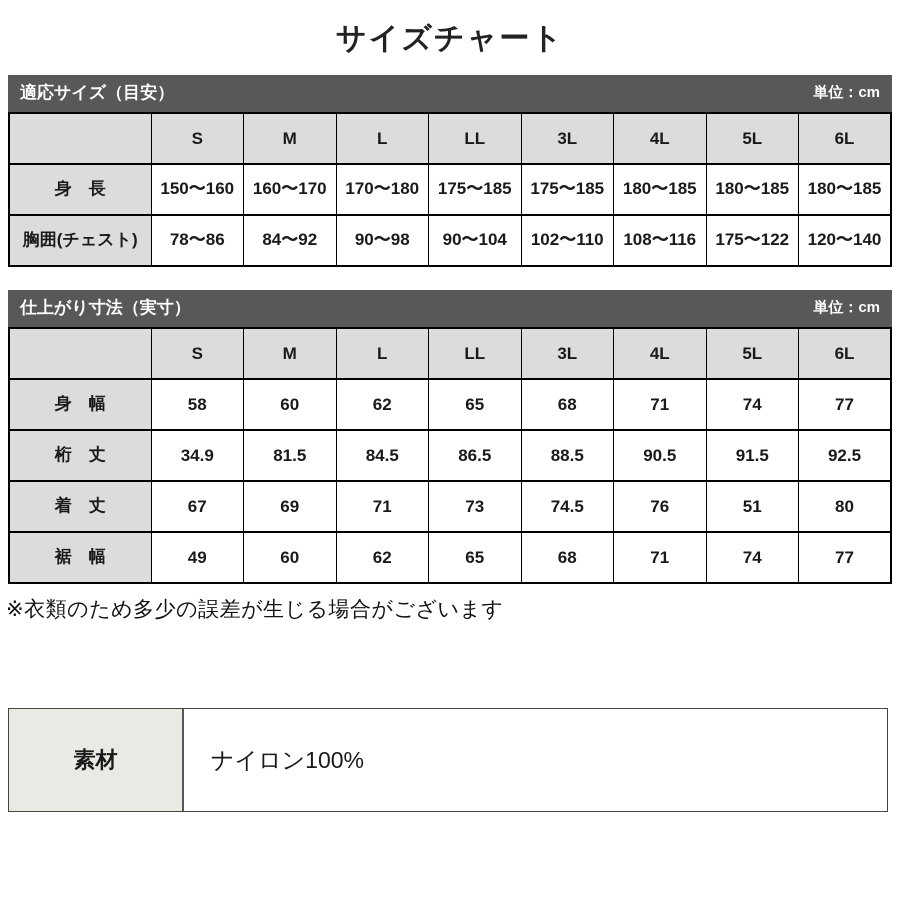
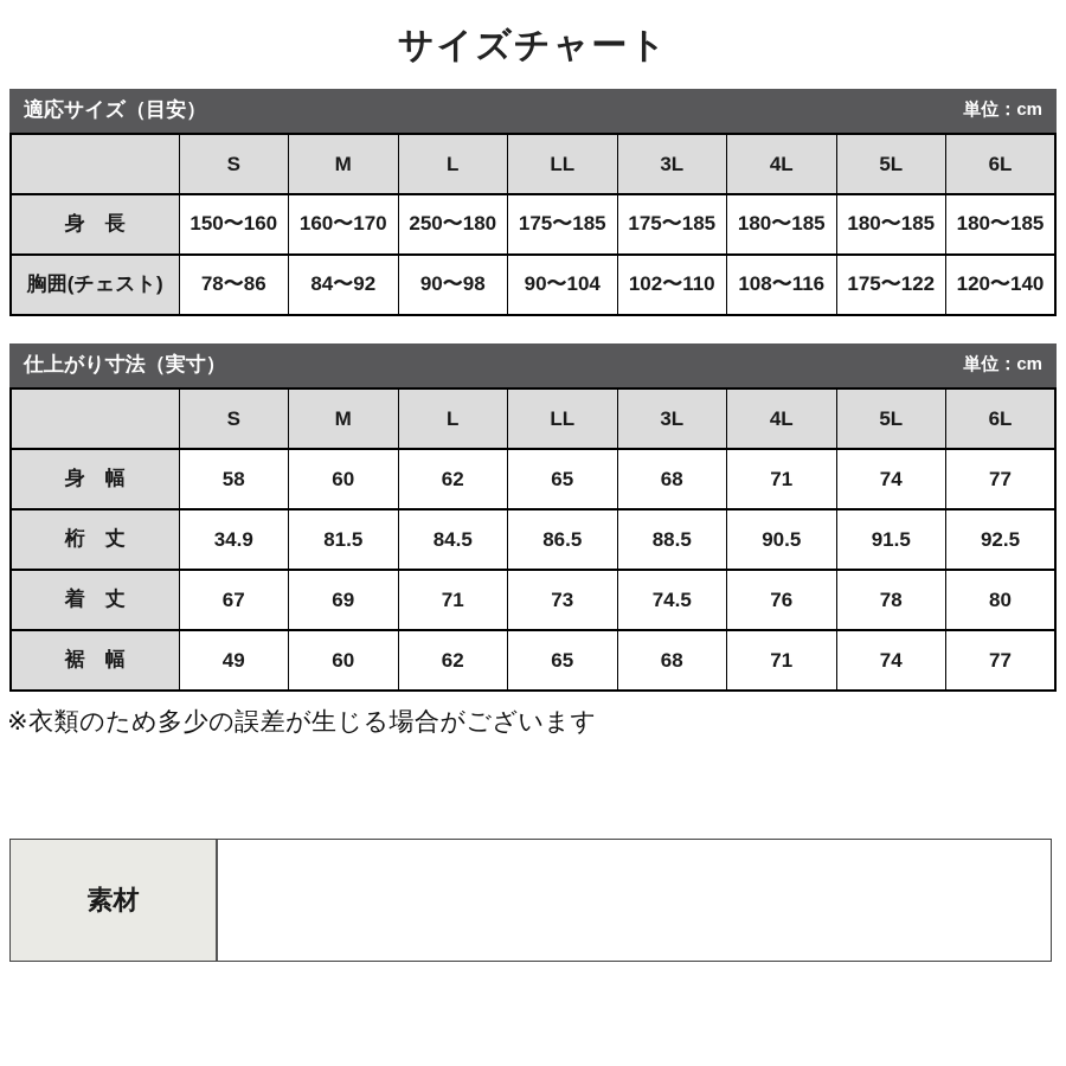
  サイズチャート
  適応サイズ（目安）
  単位：cm
  	S	M	L	LL	3L	4L	5L	6L
- 身 長	150〜160	160〜170	170〜180	175〜185	175〜185	180〜185	180〜185	180〜185
+ 身 長	150〜160	160〜170	250〜180	175〜185	175〜185	180〜185	180〜185	180〜185
  胸囲(チェスト)	78〜86	84〜92	90〜98	90〜104	102〜110	108〜116	175〜122	120〜140
  仕上がり寸法（実寸）
  単位：cm
  	S	M	L	LL	3L	4L	5L	6L
  身 幅	58	60	62	65	68	71	74	77
  桁 丈	34.9	81.5	84.5	86.5	88.5	90.5	91.5	92.5
- 着 丈	67	69	71	73	74.5	76	51	80
+ 着 丈	67	69	71	73	74.5	76	78	80
  裾 幅	49	60	62	65	68	71	74	77
  ※衣類のため多少の誤差が生じる場合がございます
  素材
- ナイロン100%
